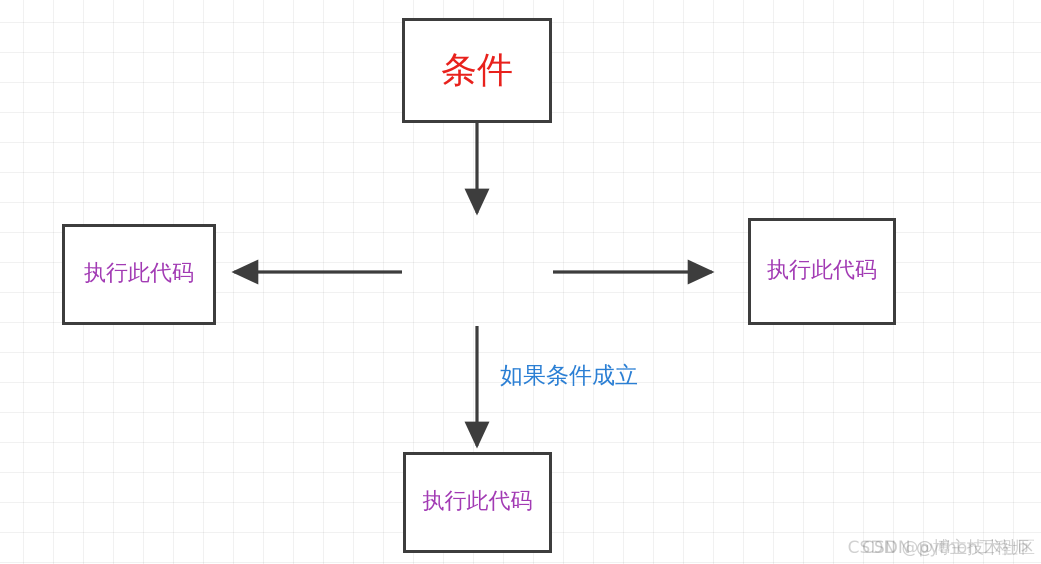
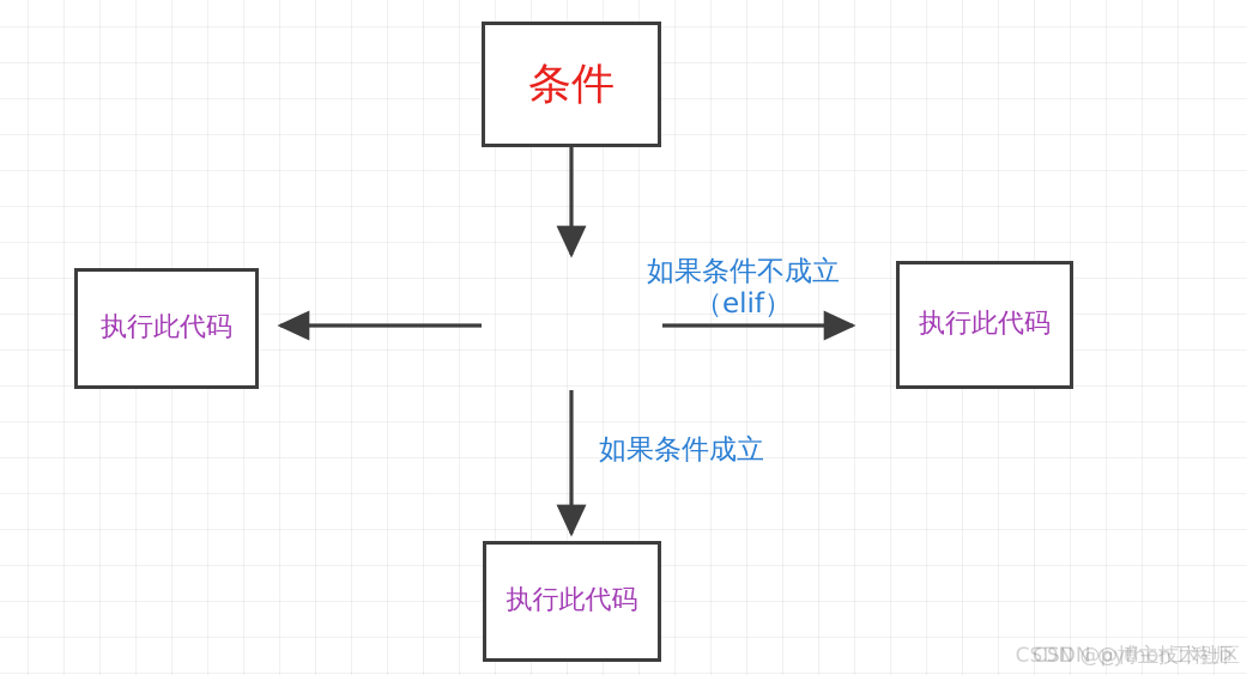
  条件
  执行此代码
  执行此代码
  执行此代码
+ 如果条件不成立
+ （elif）
  如果条件成立
  CSDN @python工程师
  CSDN @博主技术社区
